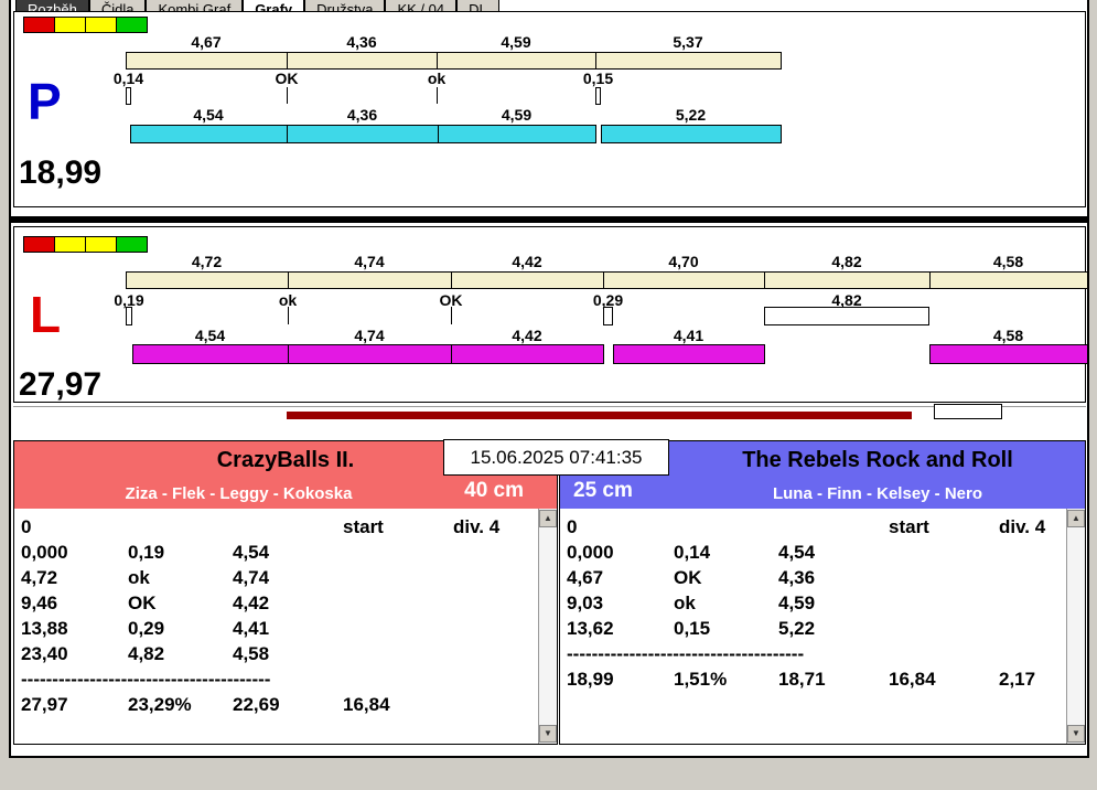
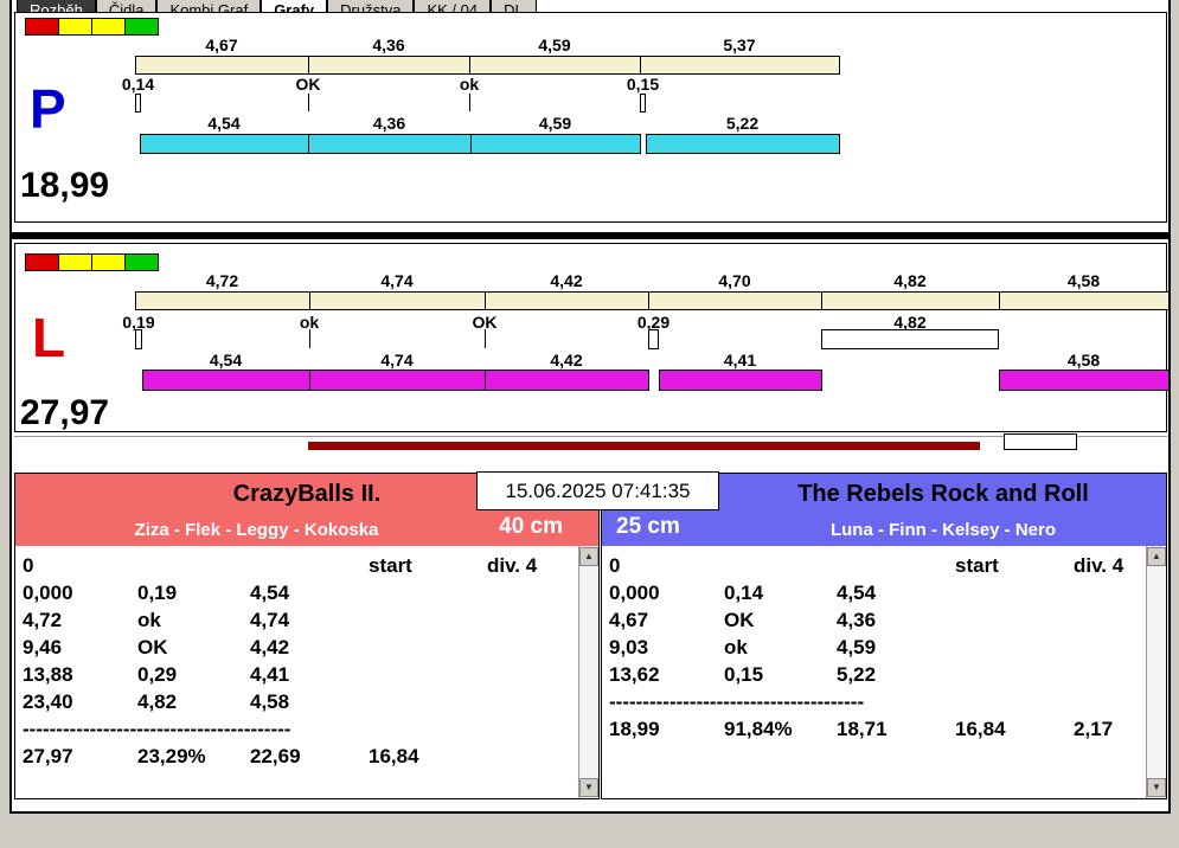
  Rozběh Čidla Kombi Graf Grafy Družstva KK / 04 DL
  CrazyBalls II.
  Ziza - Flek - Leggy - Kokoska
  40 cm
  0
  start
  div. 4
  0,000
  0,19
  4,54
  4,72
  ok
  4,74
  9,46
  OK
  4,42
  13,88
  0,29
  4,41
  23,40
  4,82
  4,58
  ----------------------------------------
  27,97
  23,29%
  22,69
  16,84
  ▲
  ▼
  The Rebels Rock and Roll
  Luna - Finn - Kelsey - Nero
  25 cm
  0
  start
  div. 4
  0,000
  0,14
  4,54
  4,67
  OK
  4,36
  9,03
  ok
  4,59
  13,62
  0,15
  5,22
  --------------------------------------
  18,99
- 1,51%
+ 91,84%
  18,71
  16,84
  2,17
  ▲
  ▼
  15.06.2025 07:41:35
  4,67
  4,36
  4,59
  5,37
  0,14
  OK
  ok
  0,15
  4,54
  4,36
  4,59
  5,22
  P
  18,99
  4,72
  4,74
  4,42
  4,70
  4,82
  4,58
  0,19
  ok
  OK
  0,29
  4,82
  4,54
  4,74
  4,42
  4,41
  4,58
  L
  27,97
